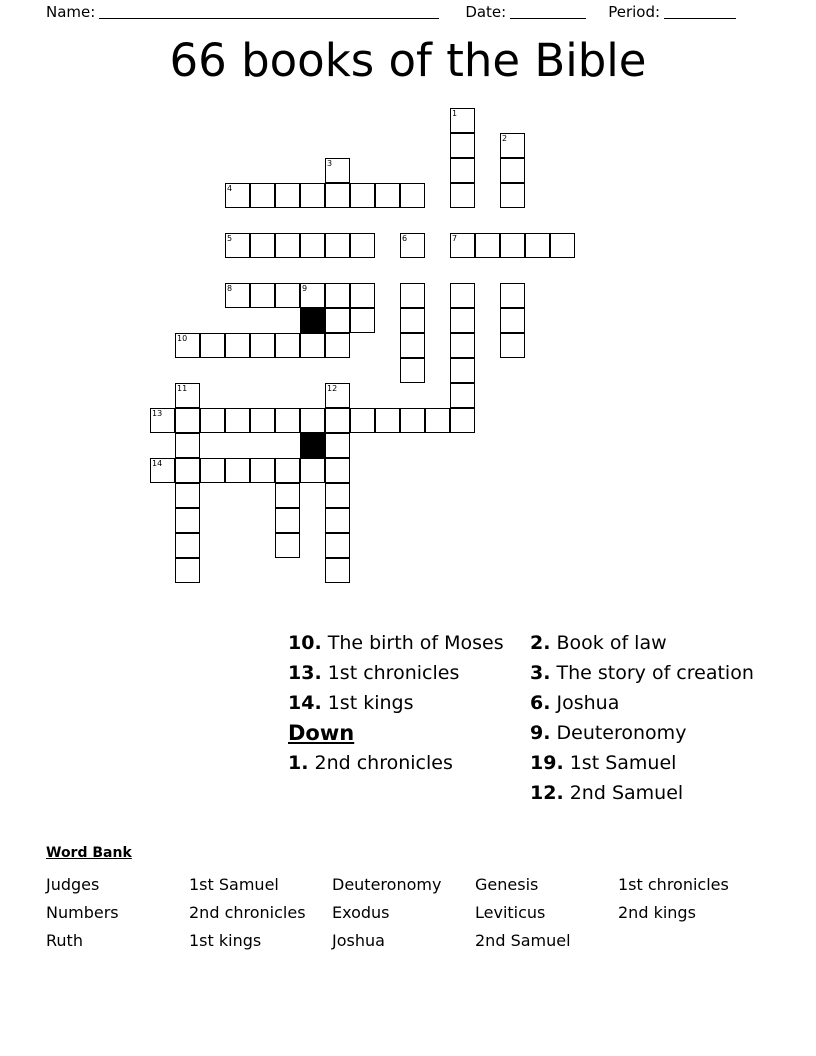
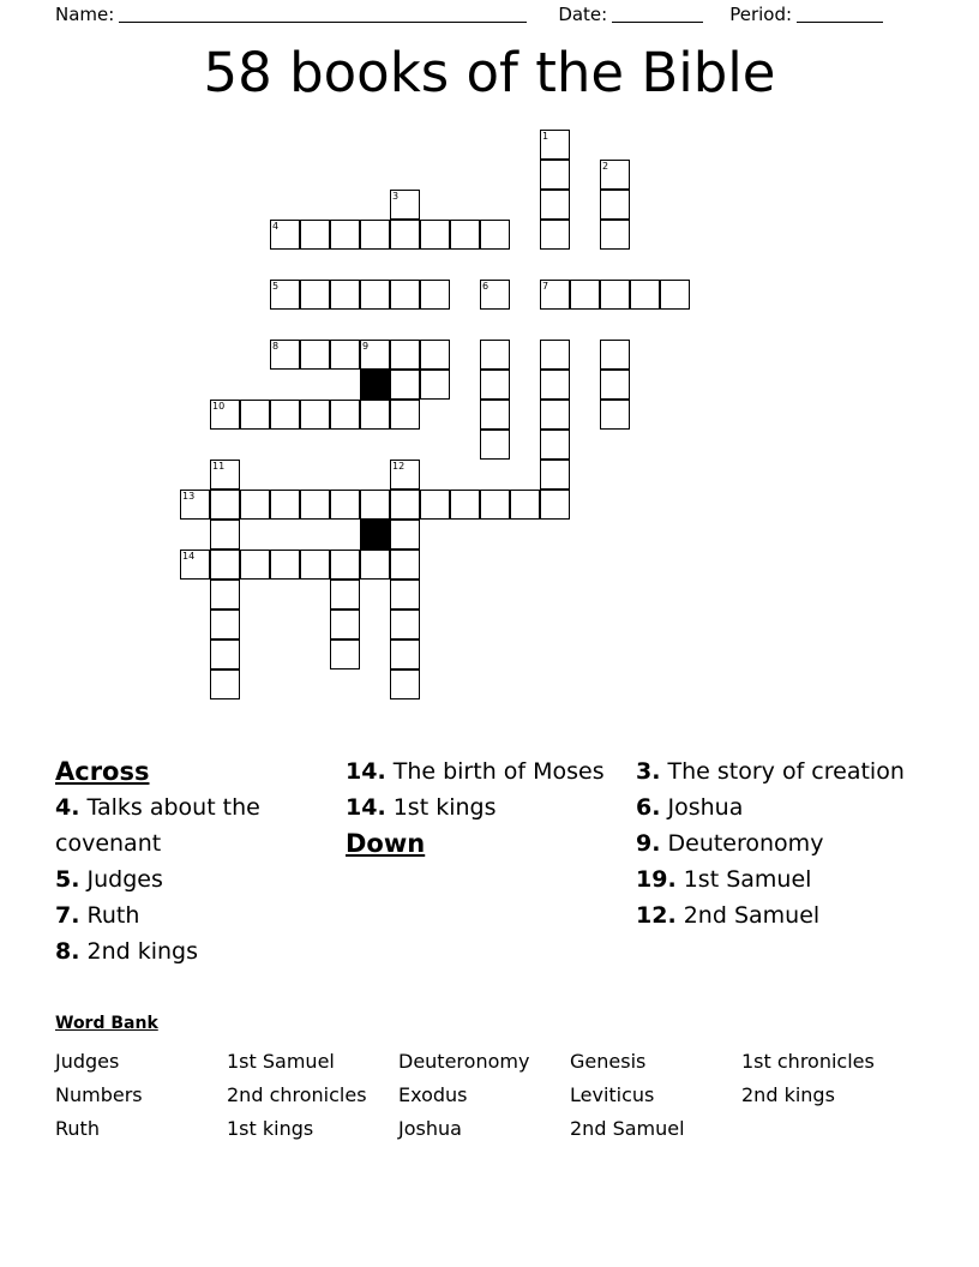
  Name:
  Date:
  Period:
- 66 books of the Bible
+ 58 books of the Bible
  1
  2
  3
  4
  5
  6
  7
  8
  9
  10
  11
  12
  13
  14
+ Across
+ 4. Talks about the covenant
+ 5. Judges
+ 7. Ruth
+ 8. 2nd kings
- 10. The birth of Moses
+ 14. The birth of Moses
- 13. 1st chronicles
  14. 1st kings
  Down
- 1. 2nd chronicles
- 2. Book of law
  3. The story of creation
  6. Joshua
  9. Deuteronomy
  19. 1st Samuel
  12. 2nd Samuel
  Word Bank
  Judges
  1st Samuel
  Deuteronomy
  Genesis
  1st chronicles
  Numbers
  2nd chronicles
  Exodus
  Leviticus
  2nd kings
  Ruth
  1st kings
  Joshua
  2nd Samuel
